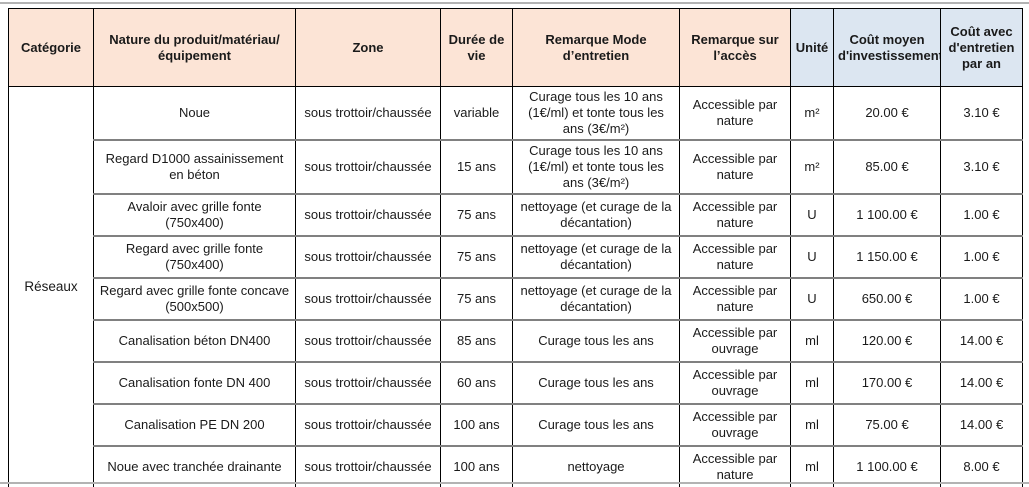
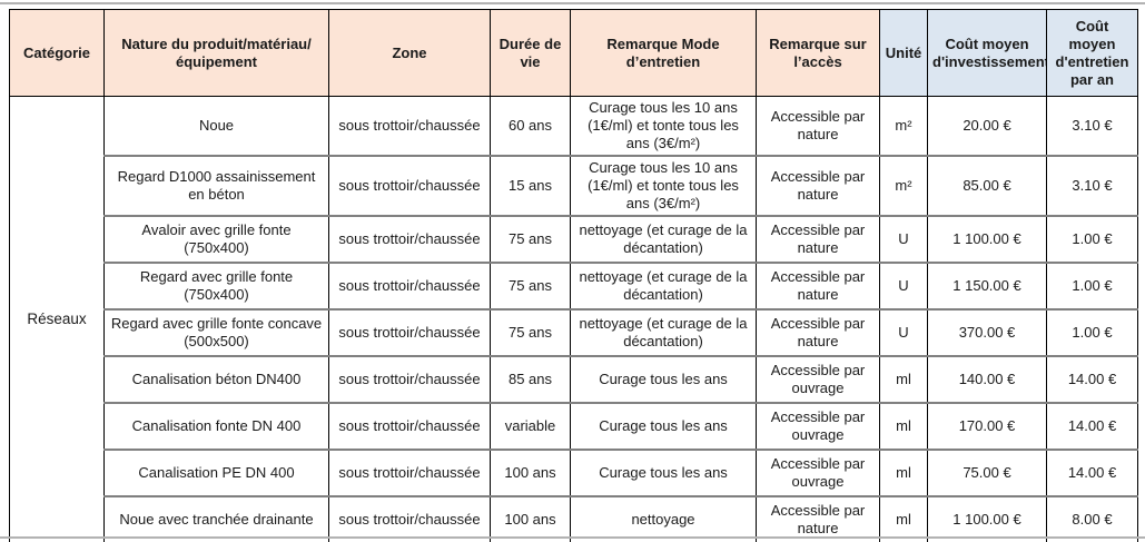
- Catégorie	Nature du produit/matériau/équipement	Zone	Durée de vie	Remarque Mode d’entretien	Remarque sur l’accès	Unité	Coût moyen d'investissemen	Coût avec d'entretien par an
+ Catégorie	Nature du produit/matériau/équipement	Zone	Durée de vie	Remarque Mode d’entretien	Remarque sur l’accès	Unité	Coût moyen d'investissemen	Coût moyen d'entretien par an
- Réseaux	Noue	sous trottoir/chaussée	variable	Curage tous les 10 ans (1€/ml) et tonte tous les ans (3€/m²)	Accessible par nature	m²	20.00 €	3.10 €
+ Réseaux	Noue	sous trottoir/chaussée	60 ans	Curage tous les 10 ans (1€/ml) et tonte tous les ans (3€/m²)	Accessible par nature	m²	20.00 €	3.10 €
  Regard D1000 assainissement en béton	sous trottoir/chaussée	15 ans	Curage tous les 10 ans (1€/ml) et tonte tous les ans (3€/m²)	Accessible par nature	m²	85.00 €	3.10 €
  Avaloir avec grille fonte (750x400)	sous trottoir/chaussée	75 ans	nettoyage (et curage de la décantation)	Accessible par nature	U	1 100.00 €	1.00 €
  Regard avec grille fonte (750x400)	sous trottoir/chaussée	75 ans	nettoyage (et curage de la décantation)	Accessible par nature	U	1 150.00 €	1.00 €
- Regard avec grille fonte concave (500x500)	sous trottoir/chaussée	75 ans	nettoyage (et curage de la décantation)	Accessible par nature	U	650.00 €	1.00 €
+ Regard avec grille fonte concave (500x500)	sous trottoir/chaussée	75 ans	nettoyage (et curage de la décantation)	Accessible par nature	U	370.00 €	1.00 €
- Canalisation béton DN400	sous trottoir/chaussée	85 ans	Curage tous les ans	Accessible par ouvrage	ml	120.00 €	14.00 €
+ Canalisation béton DN400	sous trottoir/chaussée	85 ans	Curage tous les ans	Accessible par ouvrage	ml	140.00 €	14.00 €
- Canalisation fonte DN 400	sous trottoir/chaussée	60 ans	Curage tous les ans	Accessible par ouvrage	ml	170.00 €	14.00 €
+ Canalisation fonte DN 400	sous trottoir/chaussée	variable	Curage tous les ans	Accessible par ouvrage	ml	170.00 €	14.00 €
- Canalisation PE DN 200	sous trottoir/chaussée	100 ans	Curage tous les ans	Accessible par ouvrage	ml	75.00 €	14.00 €
+ Canalisation PE DN 400	sous trottoir/chaussée	100 ans	Curage tous les ans	Accessible par ouvrage	ml	75.00 €	14.00 €
  Noue avec tranchée drainante	sous trottoir/chaussée	100 ans	nettoyage	Accessible par nature	ml	1 100.00 €	8.00 €
